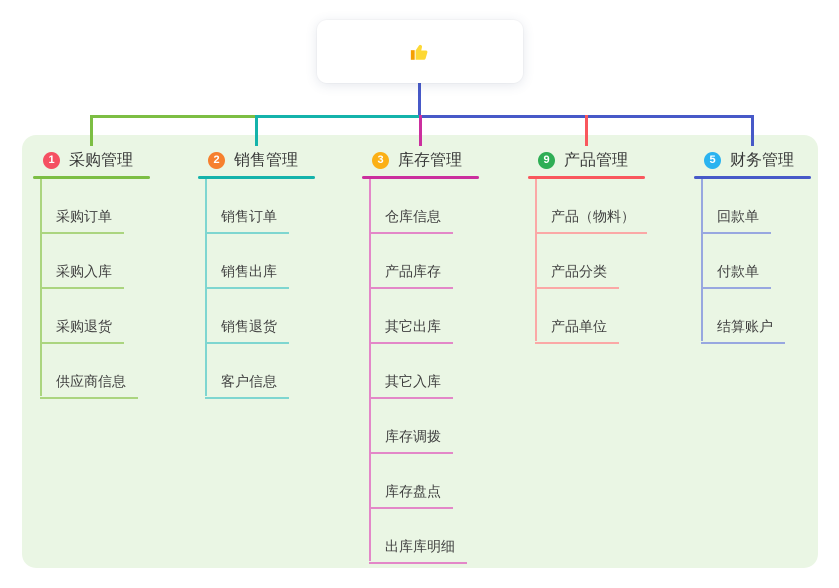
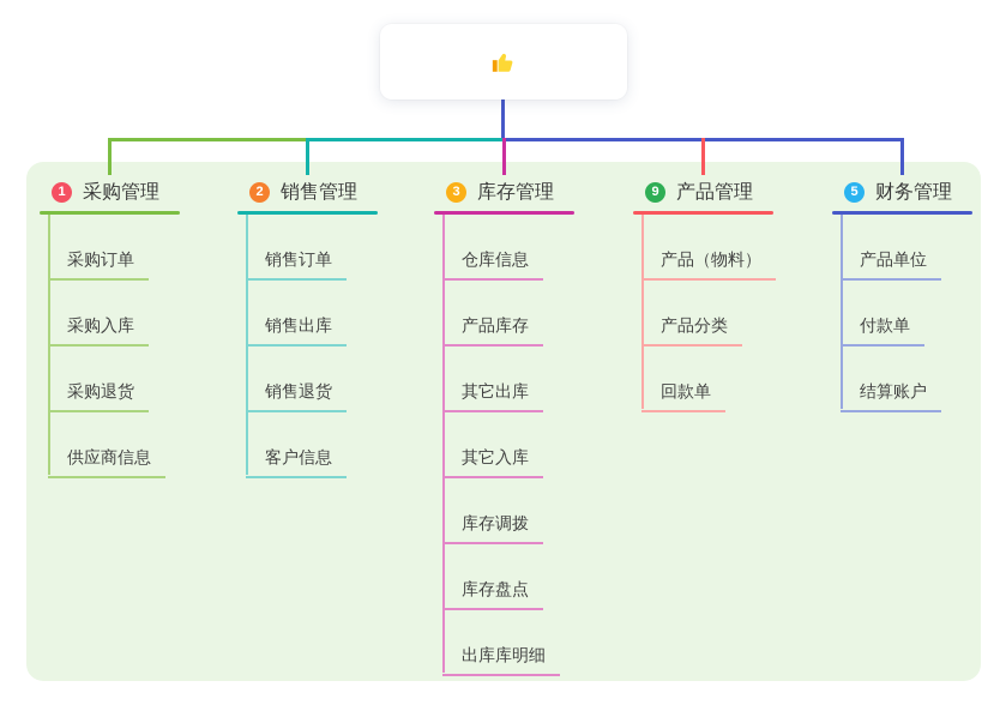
  1
  采购管理
  采购订单
  采购入库
  采购退货
  供应商信息
  2
  销售管理
  销售订单
  销售出库
  销售退货
  客户信息
  3
  库存管理
  仓库信息
  产品库存
  其它出库
  其它入库
  库存调拨
  库存盘点
  出库库明细
  9
  产品管理
  产品（物料）
  产品分类
- 产品单位
+ 回款单
  5
  财务管理
- 回款单
+ 产品单位
  付款单
  结算账户
